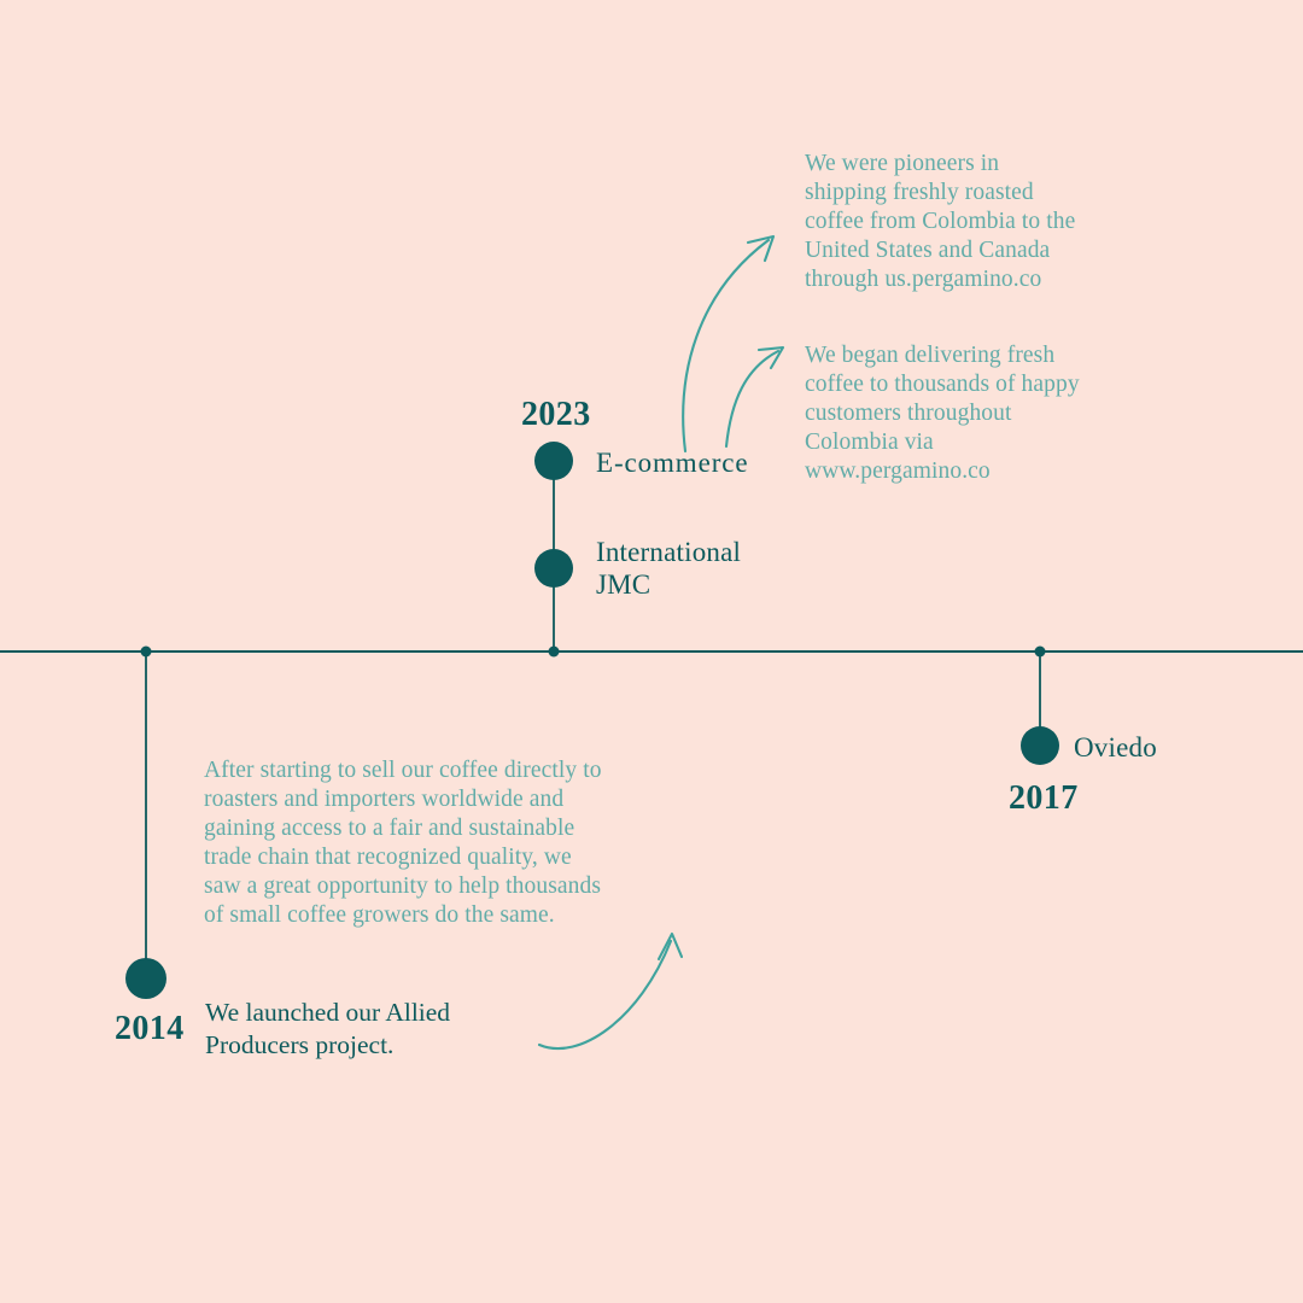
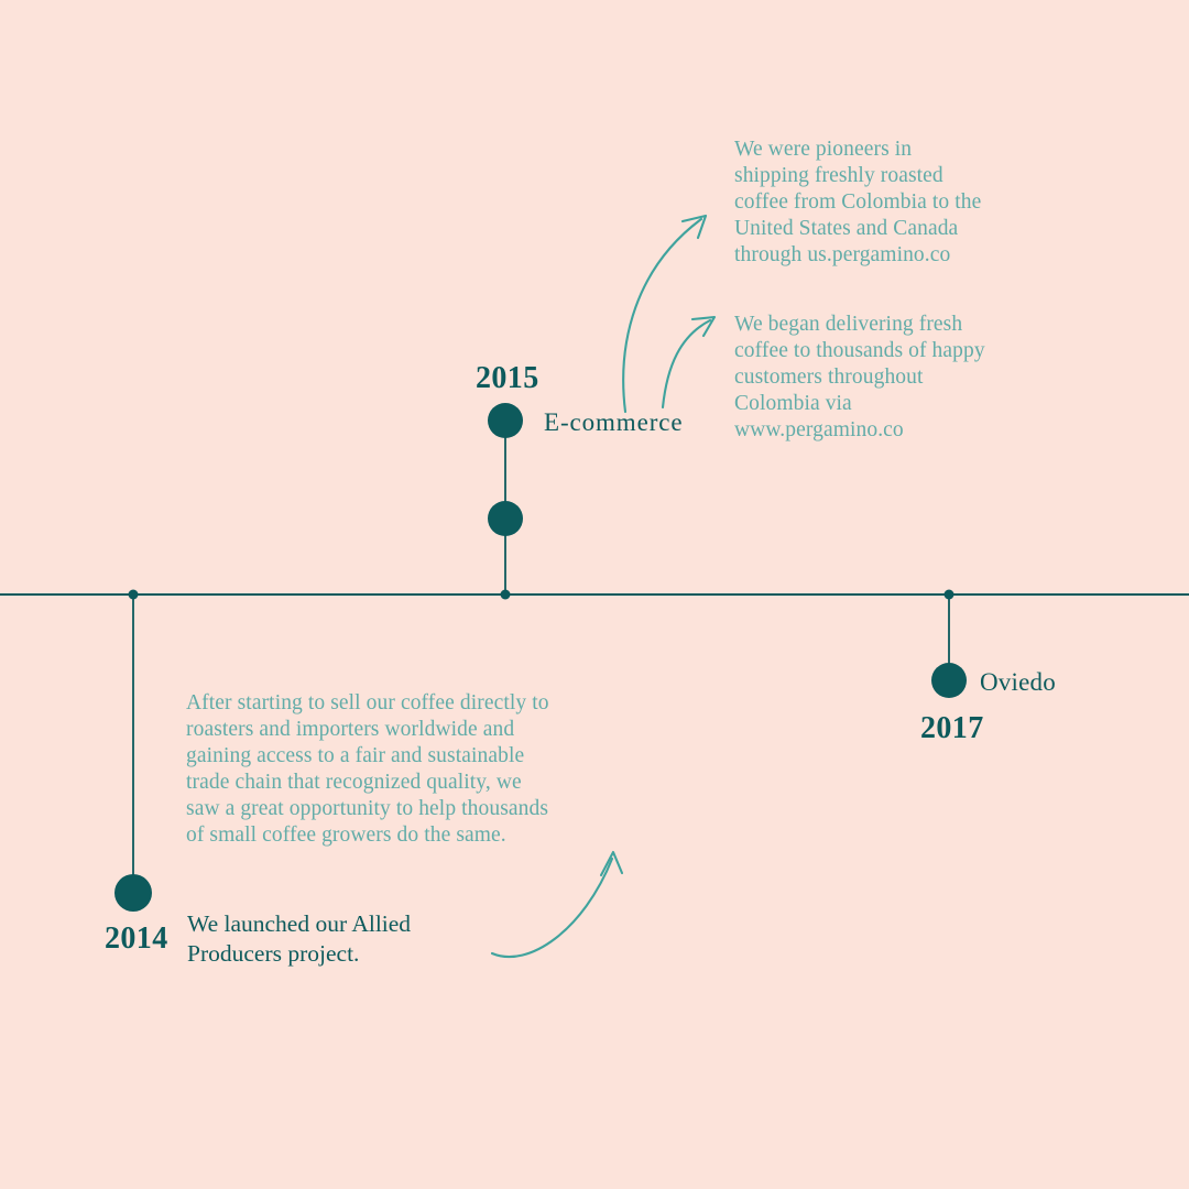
- 2023
+ 2015
  E-commerce
  We were pioneers in
  shipping freshly roasted
  coffee from Colombia to the
  United States and Canada
  through us.pergamino.co
- International
- JMC
  We began delivering fresh
  coffee to thousands of happy
  customers throughout
  Colombia via
  www.pergamino.co
  Oviedo
  2017
  After starting to sell our coffee directly to
  roasters and importers worldwide and
  gaining access to a fair and sustainable
  trade chain that recognized quality, we
  saw a great opportunity to help thousands
  of small coffee growers do the same.
  2014
  We launched our Allied
  Producers project.
